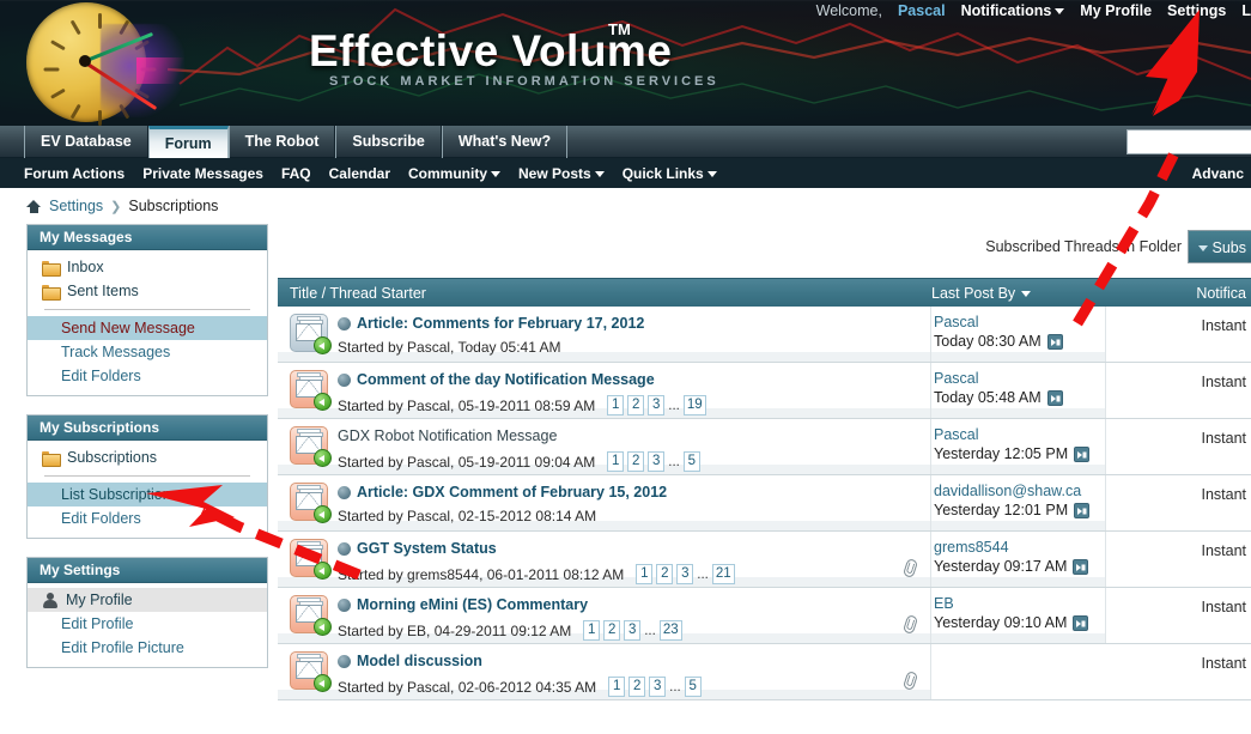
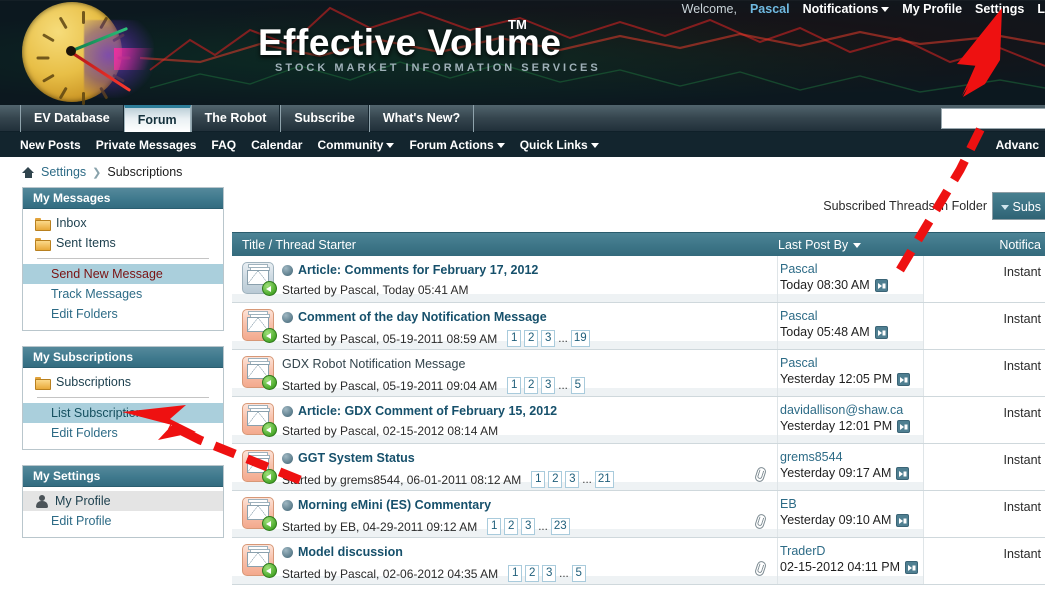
  Effective Volume
  TM
  STOCK MARKET INFORMATION SERVICES
  Welcome,
  Pascal
  Notifications
  My Profile
  Settings
  L
  EV Database
  Forum
  The Robot
  Subscribe
  What's New?
- Forum Actions
+ New Posts
  Private Messages
  FAQ
  Calendar
  Community
- New Posts
+ Forum Actions
  Quick Links
  Advanc
  Settings
  ❯
  Subscriptions
  My Messages
  Inbox
  Sent Items
  Send New Message
  Track Messages
  Edit Folders
  My Subscriptions
  Subscriptions
  List Subscript
  Edit Folders
  My Settings
  My Profile
  Edit Profile
- Edit Profile Picture
  Subscribed Threadsn Folder
  Subs
  Title / Thread Starter
  Last Post By
  Notifica
  Article: Comments for February 17, 2012
  Started by Pascal, Today 05:41 AM
  Pascal
  Today 08:30 AM
  Instant
  Comment of the day Notification Message
  Started by Pascal, 05-19-2011 08:59 AM
  1
  2
  3
  ...
  19
  Pascal
  Today 05:48 AM
  Instant
  GDX Robot Notification Message
  Started by Pascal, 05-19-2011 09:04 AM
  1
  2
  3
  ...
  5
  Pascal
  Yesterday 12:05 PM
  Instant
  Article: GDX Comment of February 15, 2012
  Started by Pascal, 02-15-2012 08:14 AM
  davidallison@shaw.ca
  Yesterday 12:01 PM
  Instant
  GGT System Status
  Srted by grems8544, 06-01-2011 08:12 AM
  1
  2
  3
  ...
  21
  grems8544
  Yesterday 09:17 AM
  Instant
  Morning eMini (ES) Commentary
  Started by EB, 04-29-2011 09:12 AM
  1
  2
  3
  ...
  23
  EB
  Yesterday 09:10 AM
  Instant
  Model discussion
  Started by Pascal, 02-06-2012 04:35 AM
  1
  2
  3
  ...
  5
+ TraderD
+ 02-15-2012 04:11 PM
  Instant
